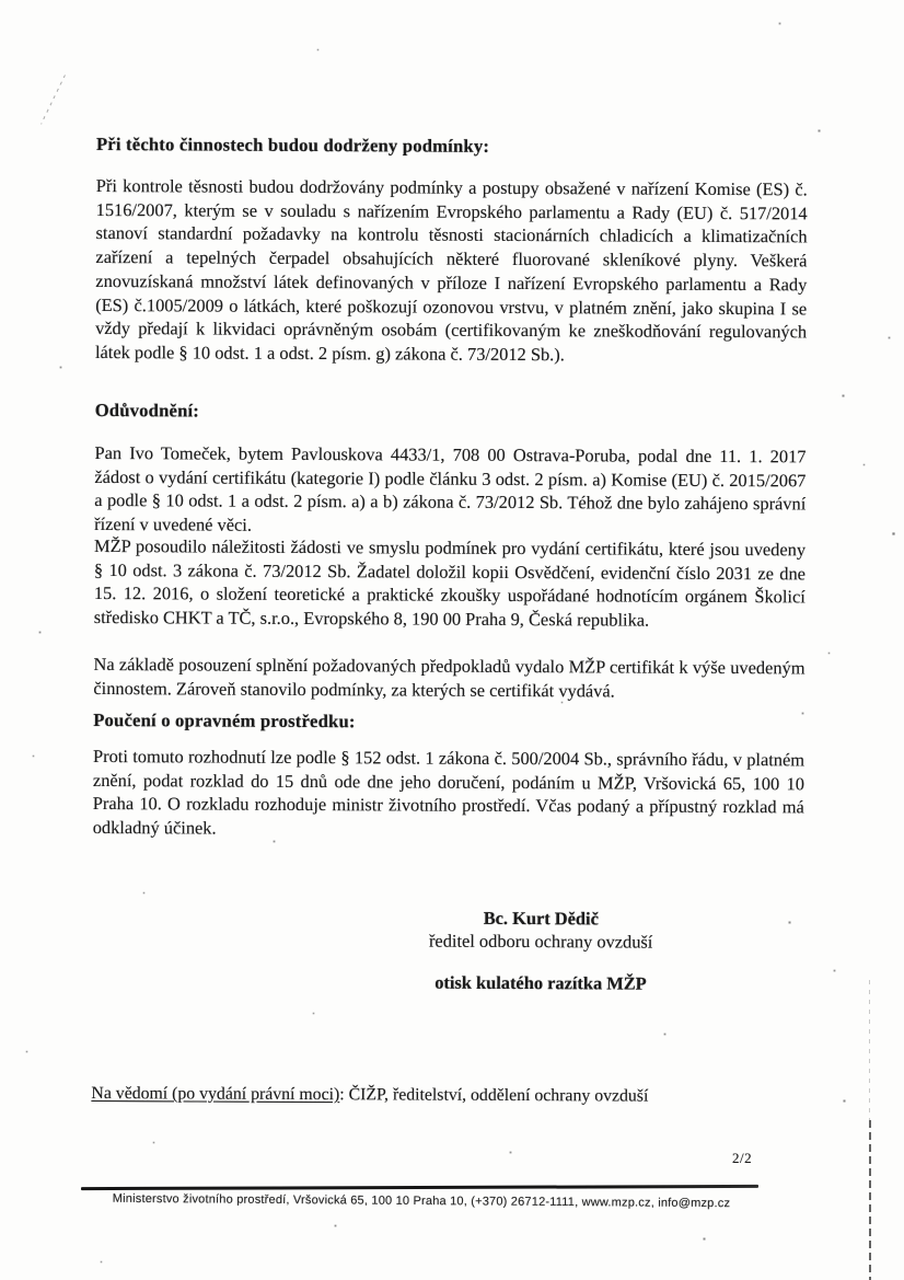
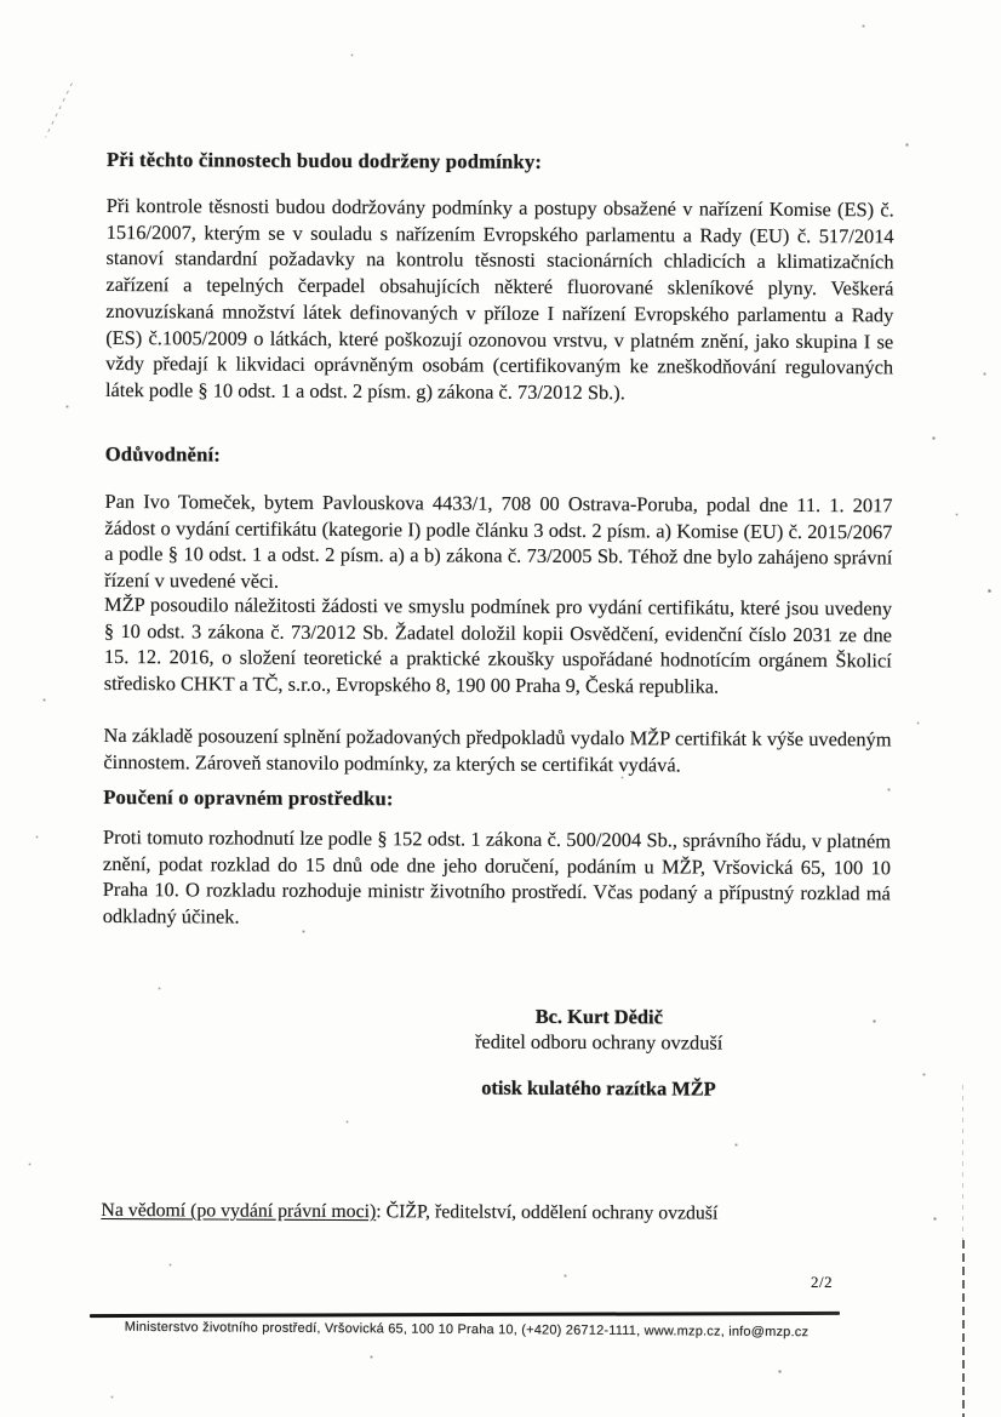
  Při těchto činnostech budou dodrženy podmínky:
  Při kontrole těsnosti budou dodržovány podmínky a postupy obsažené v nařízení Komise (ES) č. 1516/2007, kterým se v souladu s nařízením Evropského parlamentu a Rady (EU) č. 517/2014 stanoví standardní požadavky na kontrolu těsnosti stacionárních chladicích a klimatizačních zařízení a tepelných čerpadel obsahujících některé fluorované skleníkové plyny. Veškerá znovuzískaná množství látek definovaných v příloze I nařízení Evropského parlamentu a Rady (ES) č.1005/2009 o látkách, které poškozují ozonovou vrstvu, v platném znění, jako skupina I se vždy předají k likvidaci oprávněným osobám (certifikovaným ke zneškodňování regulovaných látek podle § 10 odst. 1 a odst. 2 písm. g) zákona č. 73/2012 Sb.).
  Odůvodnění:
- Pan Ivo Tomeček, bytem Pavlouskova 4433/1, 708 00 Ostrava-Poruba, podal dne 11. 1. 2017 žádost o vydání certifikátu (kategorie I) podle článku 3 odst. 2 písm. a) Komise (EU) č. 2015/2067 a podle § 10 odst. 1 a odst. 2 písm. a) a b) zákona č. 73/2012 Sb. Téhož dne bylo zahájeno správní řízení v uvedené věci.
+ Pan Ivo Tomeček, bytem Pavlouskova 4433/1, 708 00 Ostrava-Poruba, podal dne 11. 1. 2017 žádost o vydání certifikátu (kategorie I) podle článku 3 odst. 2 písm. a) Komise (EU) č. 2015/2067 a podle § 10 odst. 1 a odst. 2 písm. a) a b) zákona č. 73/2005 Sb. Téhož dne bylo zahájeno správní řízení v uvedené věci.
  MŽP posoudilo náležitosti žádosti ve smyslu podmínek pro vydání certifikátu, které jsou uvedeny § 10 odst. 3 zákona č. 73/2012 Sb. Žadatel doložil kopii Osvědčení, evidenční číslo 2031 ze dne 15. 12. 2016, o složení teoretické a praktické zkoušky uspořádané hodnotícím orgánem Školicí středisko CHKT a TČ, s.r.o., Evropského 8, 190 00 Praha 9, Česká republika.
  Na základě posouzení splnění požadovaných předpokladů vydalo MŽP certifikát k výše uvedeným činnostem. Zároveň stanovilo podmínky, za kterých se certifikát vydává.
  Poučení o opravném prostředku:
  Proti tomuto rozhodnutí lze podle § 152 odst. 1 zákona č. 500/2004 Sb., správního řádu, v platném znění, podat rozklad do 15 dnů ode dne jeho doručení, podáním u MŽP, Vršovická 65, 100 10 Praha 10. O rozkladu rozhoduje ministr životního prostředí. Včas podaný a přípustný rozklad má odkladný účinek.
  Bc. Kurt Dědič
  ředitel odboru ochrany ovzduší
  otisk kulatého razítka MŽP
  Na vědomí (po vydání právní moci): ČIŽP, ředitelství, oddělení ochrany ovzduší
  2/2
- Ministerstvo životního prostředí, Vršovická 65, 100 10 Praha 10, (+370) 26712-1111, www.mzp.cz, info@mzp.cz
+ Ministerstvo životního prostředí, Vršovická 65, 100 10 Praha 10, (+420) 26712-1111, www.mzp.cz, info@mzp.cz
